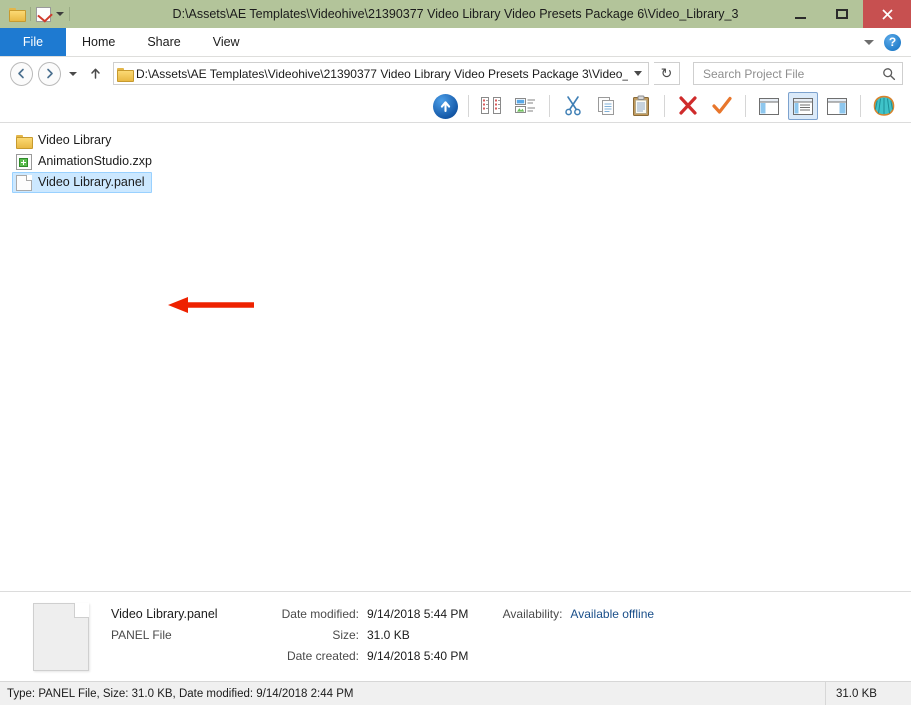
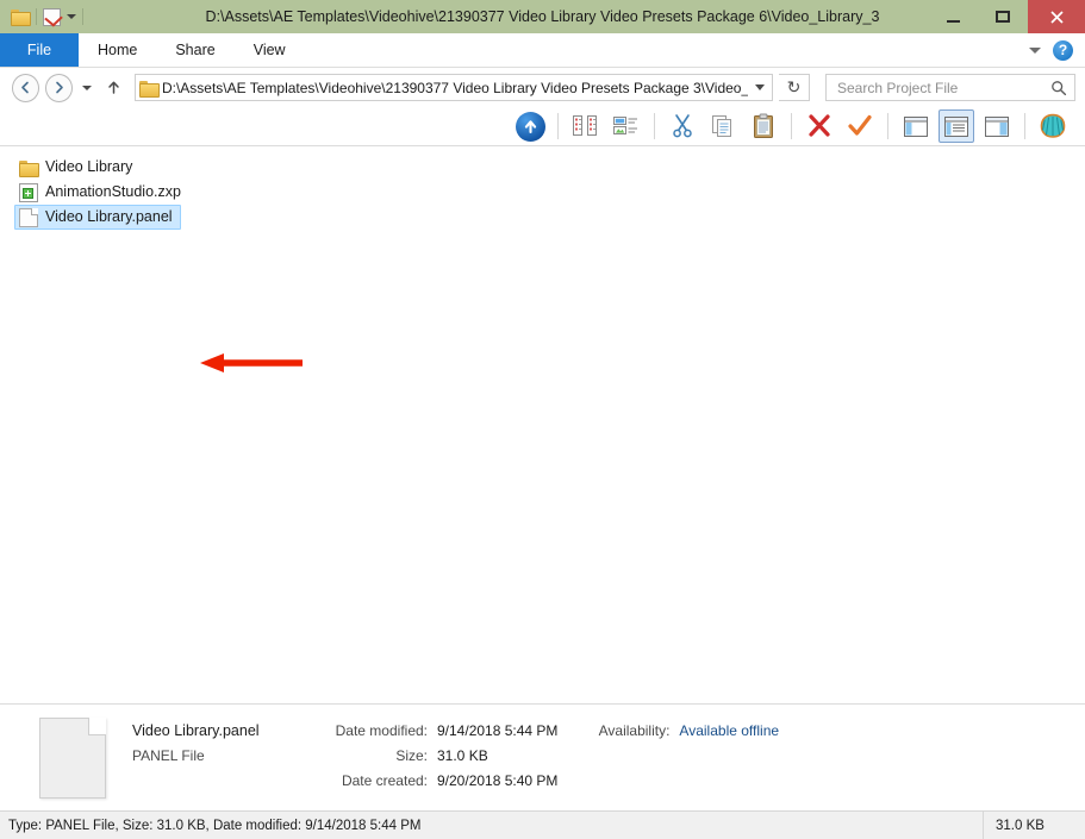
  D:\Assets\AE Templates\Videohive\21390377 Video Library Video Presets Package 6\Video_Library_3
  File
  Home
  Share
  View
  ?
  D:\Assets\AE Templates\Videohive\21390377 Video Library Video Presets Package 3\Video_
  ↻
  Search Project File
  Video Library
  AnimationStudio.zxp
  Video Library.panel
  Video Library.panel
  PANEL File
  Date modified:
  9/14/2018 5:44 PM
  Size:
  31.0 KB
  Date created:
- 9/14/2018 5:40 PM
+ 9/20/2018 5:40 PM
  Availability:
  Available offline
- Type: PANEL File, Size: 31.0 KB, Date modified: 9/14/2018 2:44 PM
+ Type: PANEL File, Size: 31.0 KB, Date modified: 9/14/2018 5:44 PM
  31.0 KB
